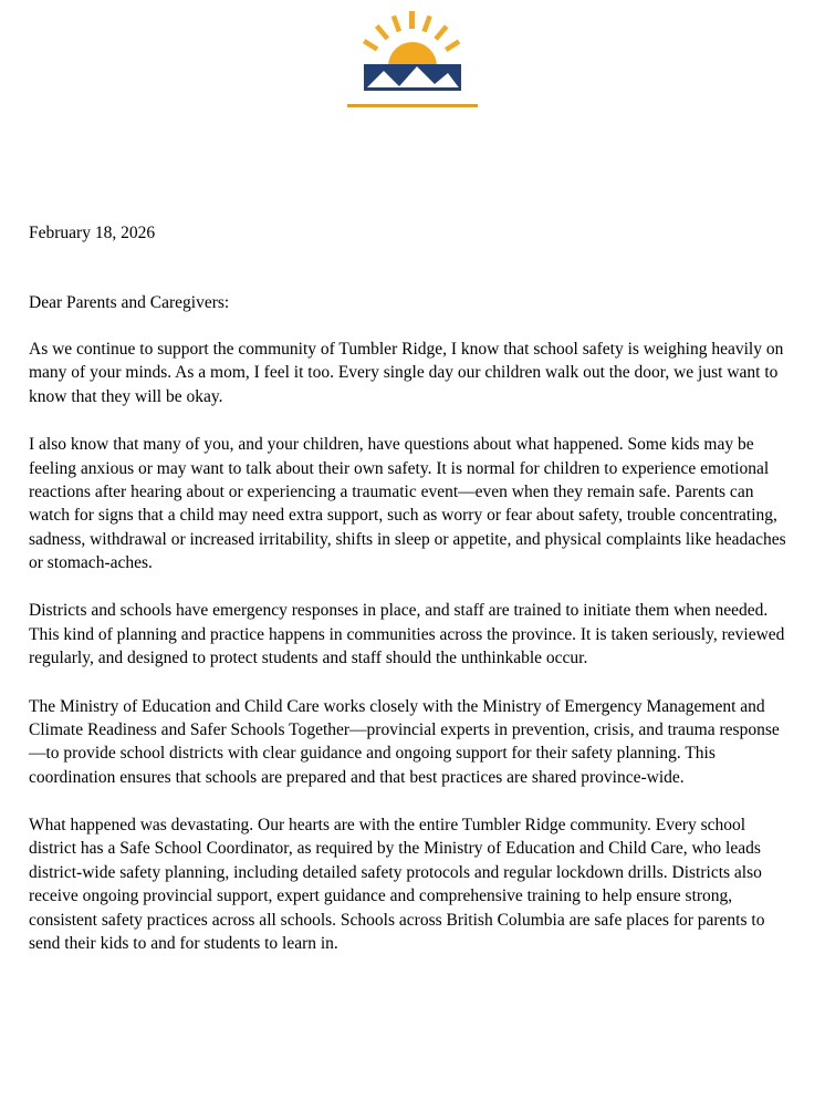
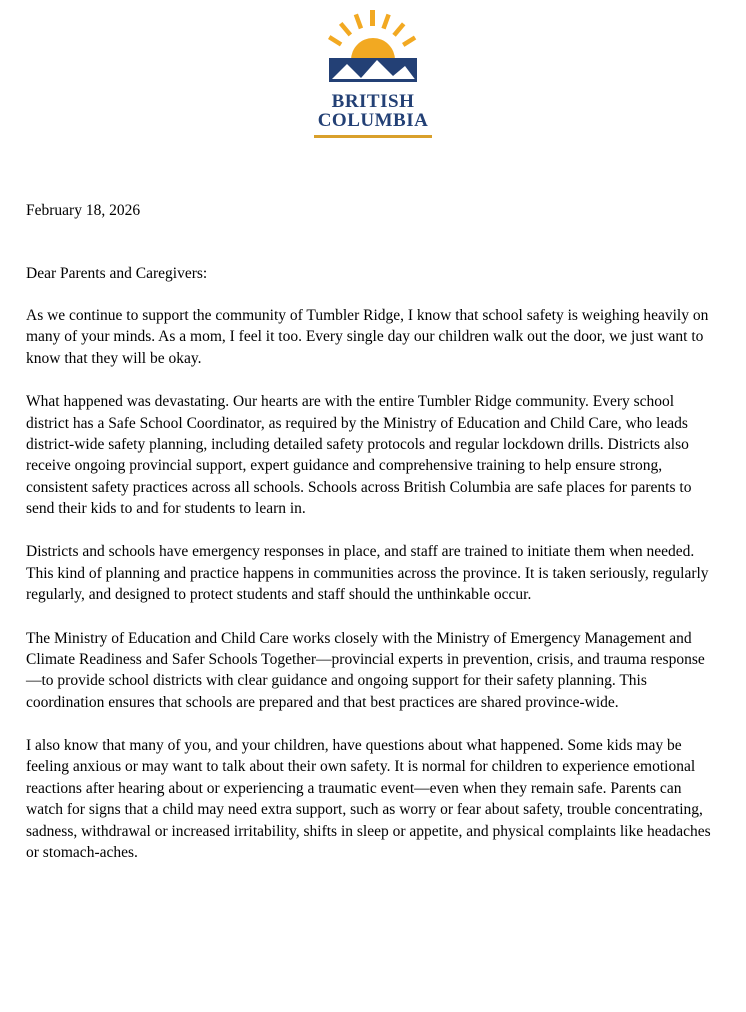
+ BRITISH
+ COLUMBIA
  February 18, 2026
  Dear Parents and Caregivers:
  As we continue to support the community of Tumbler Ridge, I know that school safety is weighing heavily on many of your minds. As a mom, I feel it too. Every single day our children walk out the door, we just want to know that they will be okay.
- I also know that many of you, and your children, have questions about what happened. Some kids may be feeling anxious or may want to talk about their own safety. It is normal for children to experience emotional reactions after hearing about or experiencing a traumatic event—even when they remain safe. Parents can watch for signs that a child may need extra support, such as worry or fear about safety, trouble concentrating, sadness, withdrawal or increased irritability, shifts in sleep or appetite, and physical complaints like headaches or stomach-aches.
+ What happened was devastating. Our hearts are with the entire Tumbler Ridge community. Every school district has a Safe School Coordinator, as required by the Ministry of Education and Child Care, who leads district-wide safety planning, including detailed safety protocols and regular lockdown drills. Districts also receive ongoing provincial support, expert guidance and comprehensive training to help ensure strong, consistent safety practices across all schools. Schools across British Columbia are safe places for parents to send their kids to and for students to learn in.
- Districts and schools have emergency responses in place, and staff are trained to initiate them when needed. This kind of planning and practice happens in communities across the province. It is taken seriously, reviewed regularly, and designed to protect students and staff should the unthinkable occur.
+ Districts and schools have emergency responses in place, and staff are trained to initiate them when needed. This kind of planning and practice happens in communities across the province. It is taken seriously, regularly regularly, and designed to protect students and staff should the unthinkable occur.
  The Ministry of Education and Child Care works closely with the Ministry of Emergency Management and Climate Readiness and Safer Schools Together—provincial experts in prevention, crisis, and trauma response—to provide school districts with clear guidance and ongoing support for their safety planning. This coordination ensures that schools are prepared and that best practices are shared province-wide.
- What happened was devastating. Our hearts are with the entire Tumbler Ridge community. Every school district has a Safe School Coordinator, as required by the Ministry of Education and Child Care, who leads district-wide safety planning, including detailed safety protocols and regular lockdown drills. Districts also receive ongoing provincial support, expert guidance and comprehensive training to help ensure strong, consistent safety practices across all schools. Schools across British Columbia are safe places for parents to send their kids to and for students to learn in.
+ I also know that many of you, and your children, have questions about what happened. Some kids may be feeling anxious or may want to talk about their own safety. It is normal for children to experience emotional reactions after hearing about or experiencing a traumatic event—even when they remain safe. Parents can watch for signs that a child may need extra support, such as worry or fear about safety, trouble concentrating, sadness, withdrawal or increased irritability, shifts in sleep or appetite, and physical complaints like headaches or stomach-aches.
